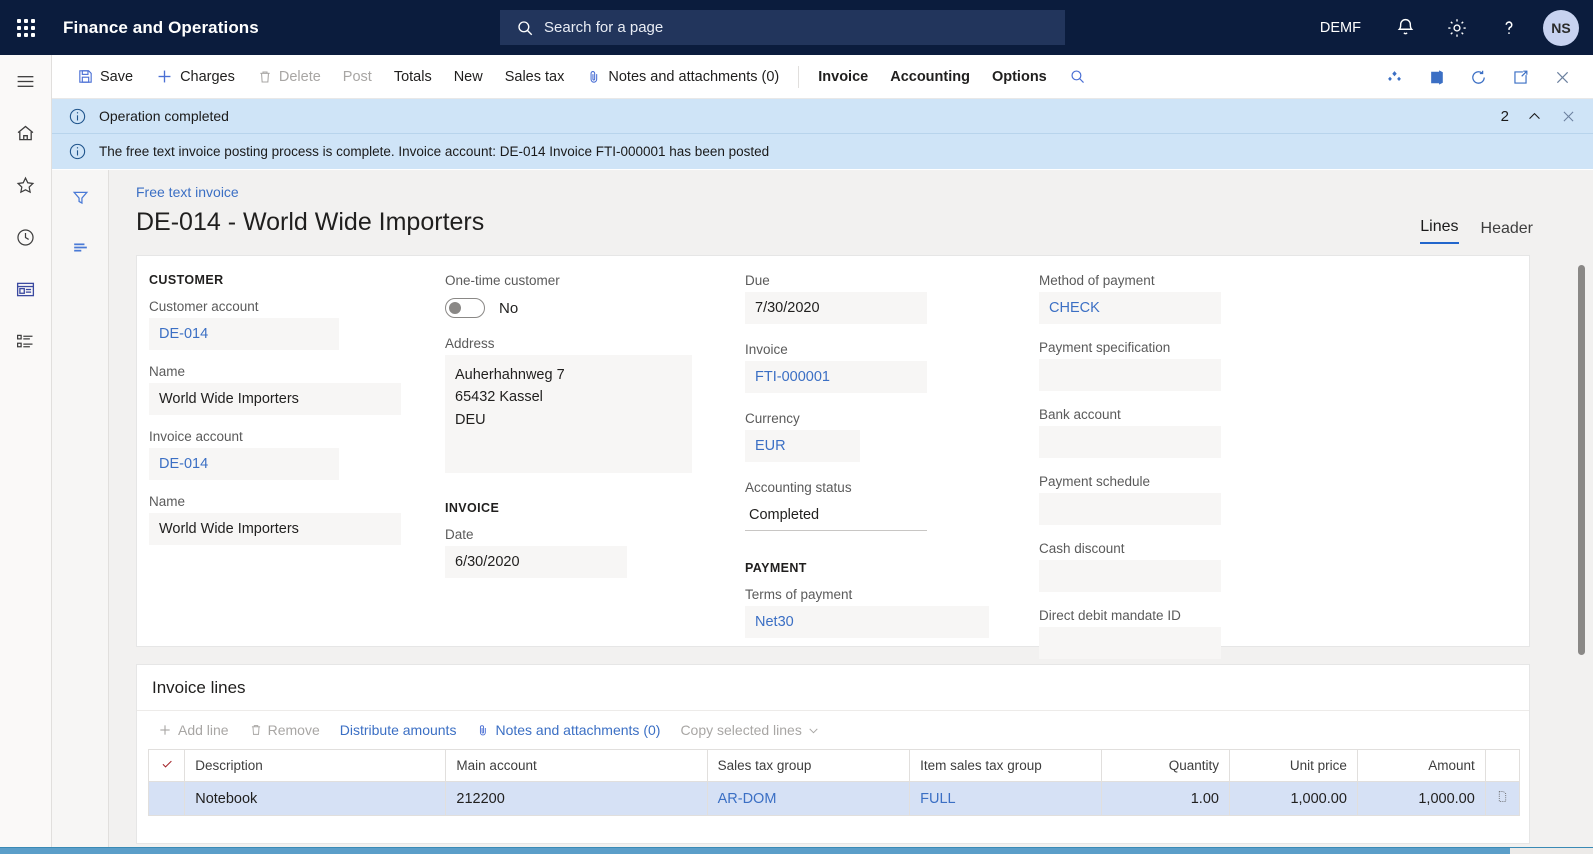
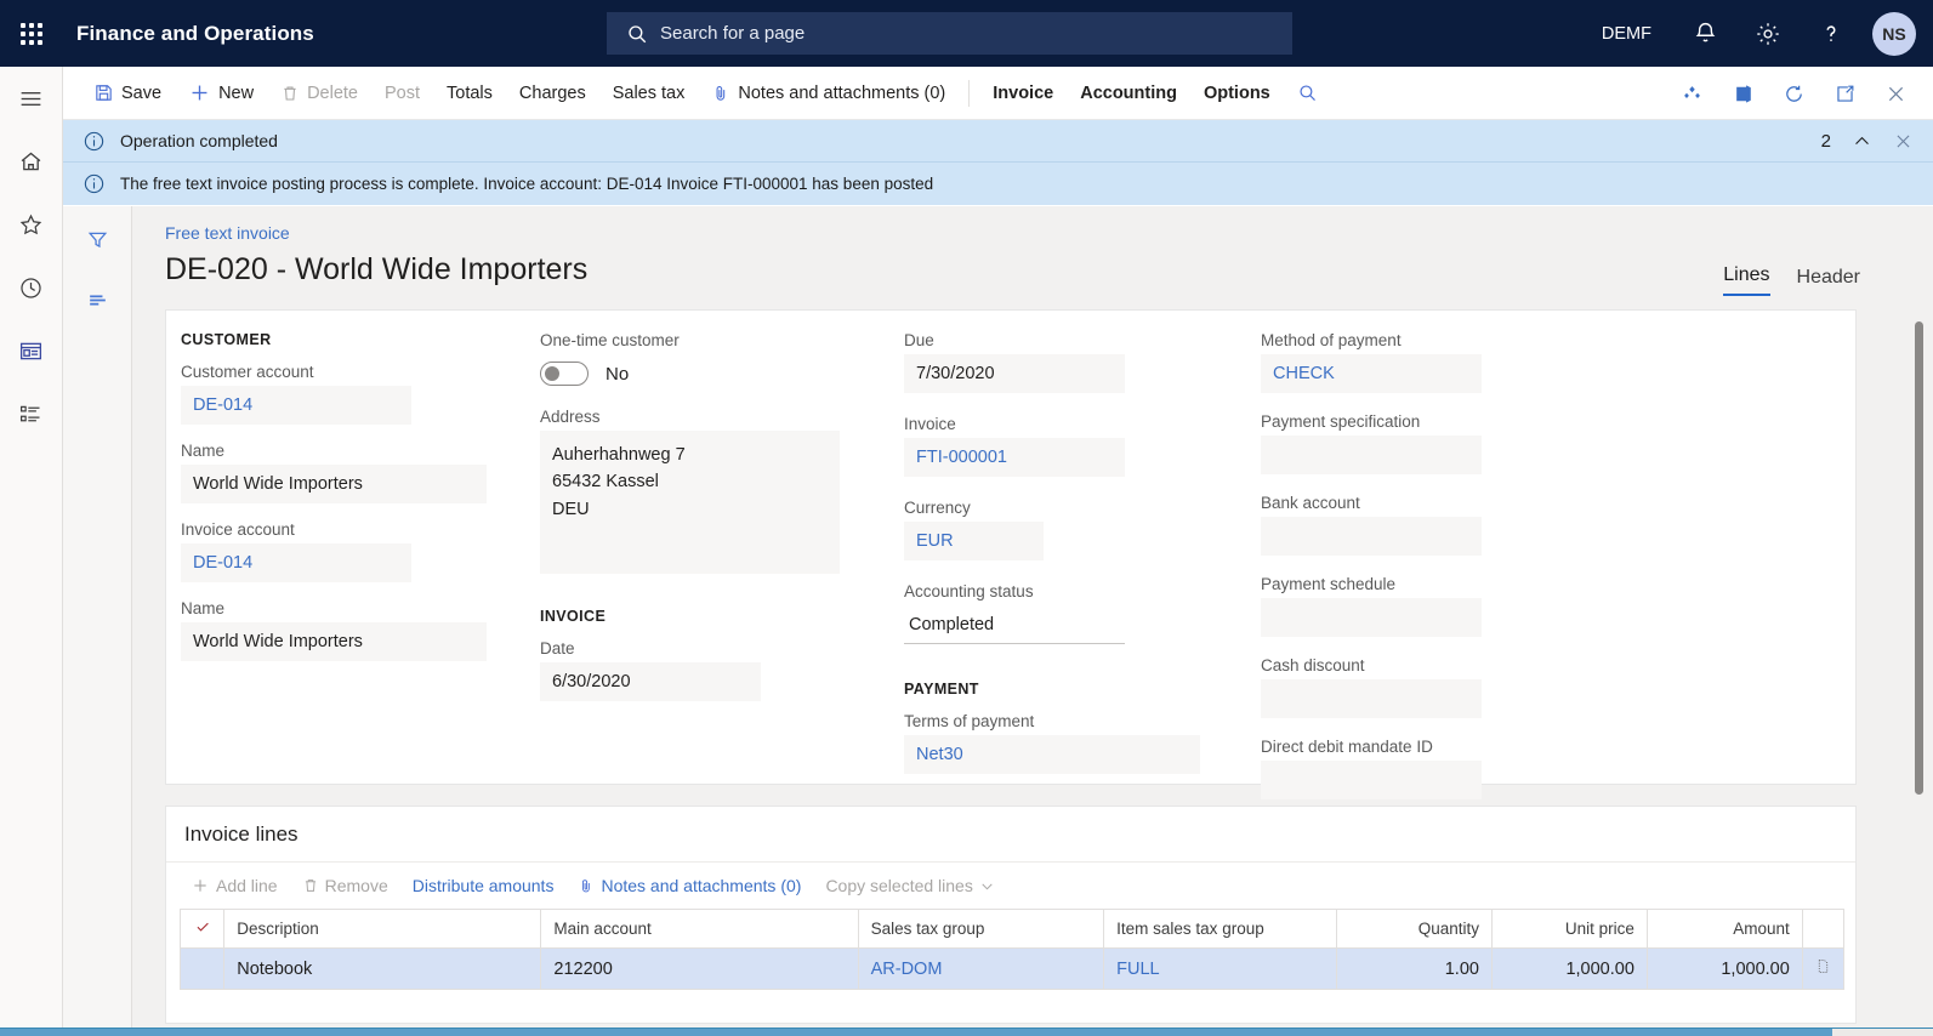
  Finance and Operations
  Search for a page
  DEMF
  NS
  Save
- Charges
+ New
  Delete
  Post
  Totals
- New
+ Charges
  Sales tax
  Notes and attachments (0)
  Invoice
  Accounting
  Options
  Operation completed
  2
  The free text invoice posting process is complete. Invoice account: DE-014 Invoice FTI-000001 has been posted
  Free text invoice
- DE-014 - World Wide Importers
+ DE-020 - World Wide Importers
  Lines
  Header
  CUSTOMER
  Customer account
  DE-014
  Name
  World Wide Importers
  Invoice account
  DE-014
  Name
  World Wide Importers
  One-time customer
  No
  Address
  Auherhahnweg 7
  65432 Kassel
  DEU
  INVOICE
  Date
  6/30/2020
  Due
  7/30/2020
  Invoice
  FTI-000001
  Currency
  EUR
  Accounting status
  Completed
  PAYMENT
  Terms of payment
  Net30
  Method of payment
  CHECK
  Payment specification
  Bank account
  Payment schedule
  Cash discount
  Direct debit mandate ID
  Invoice lines
  Add line
  Remove
  Distribute amounts
  Notes and attachments (0)
  Copy selected lines
  	Description	Main account	Sales tax group	Item sales tax group	Quantity	Unit price	Amount
  	Notebook	212200	AR-DOM	FULL	1.00	1,000.00	1,000.00
